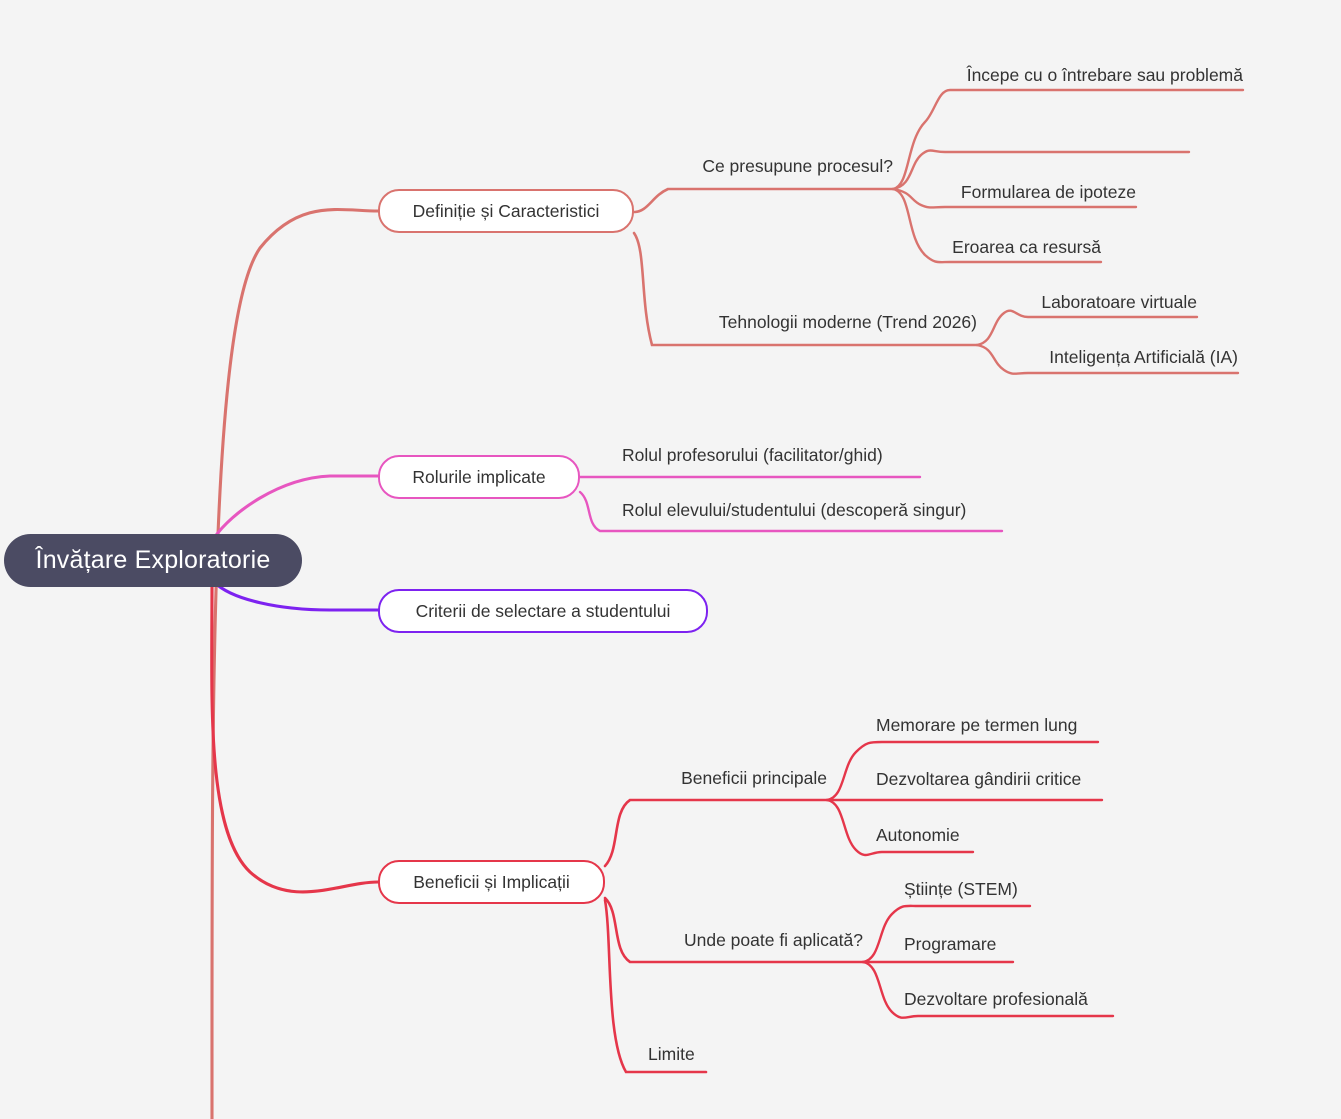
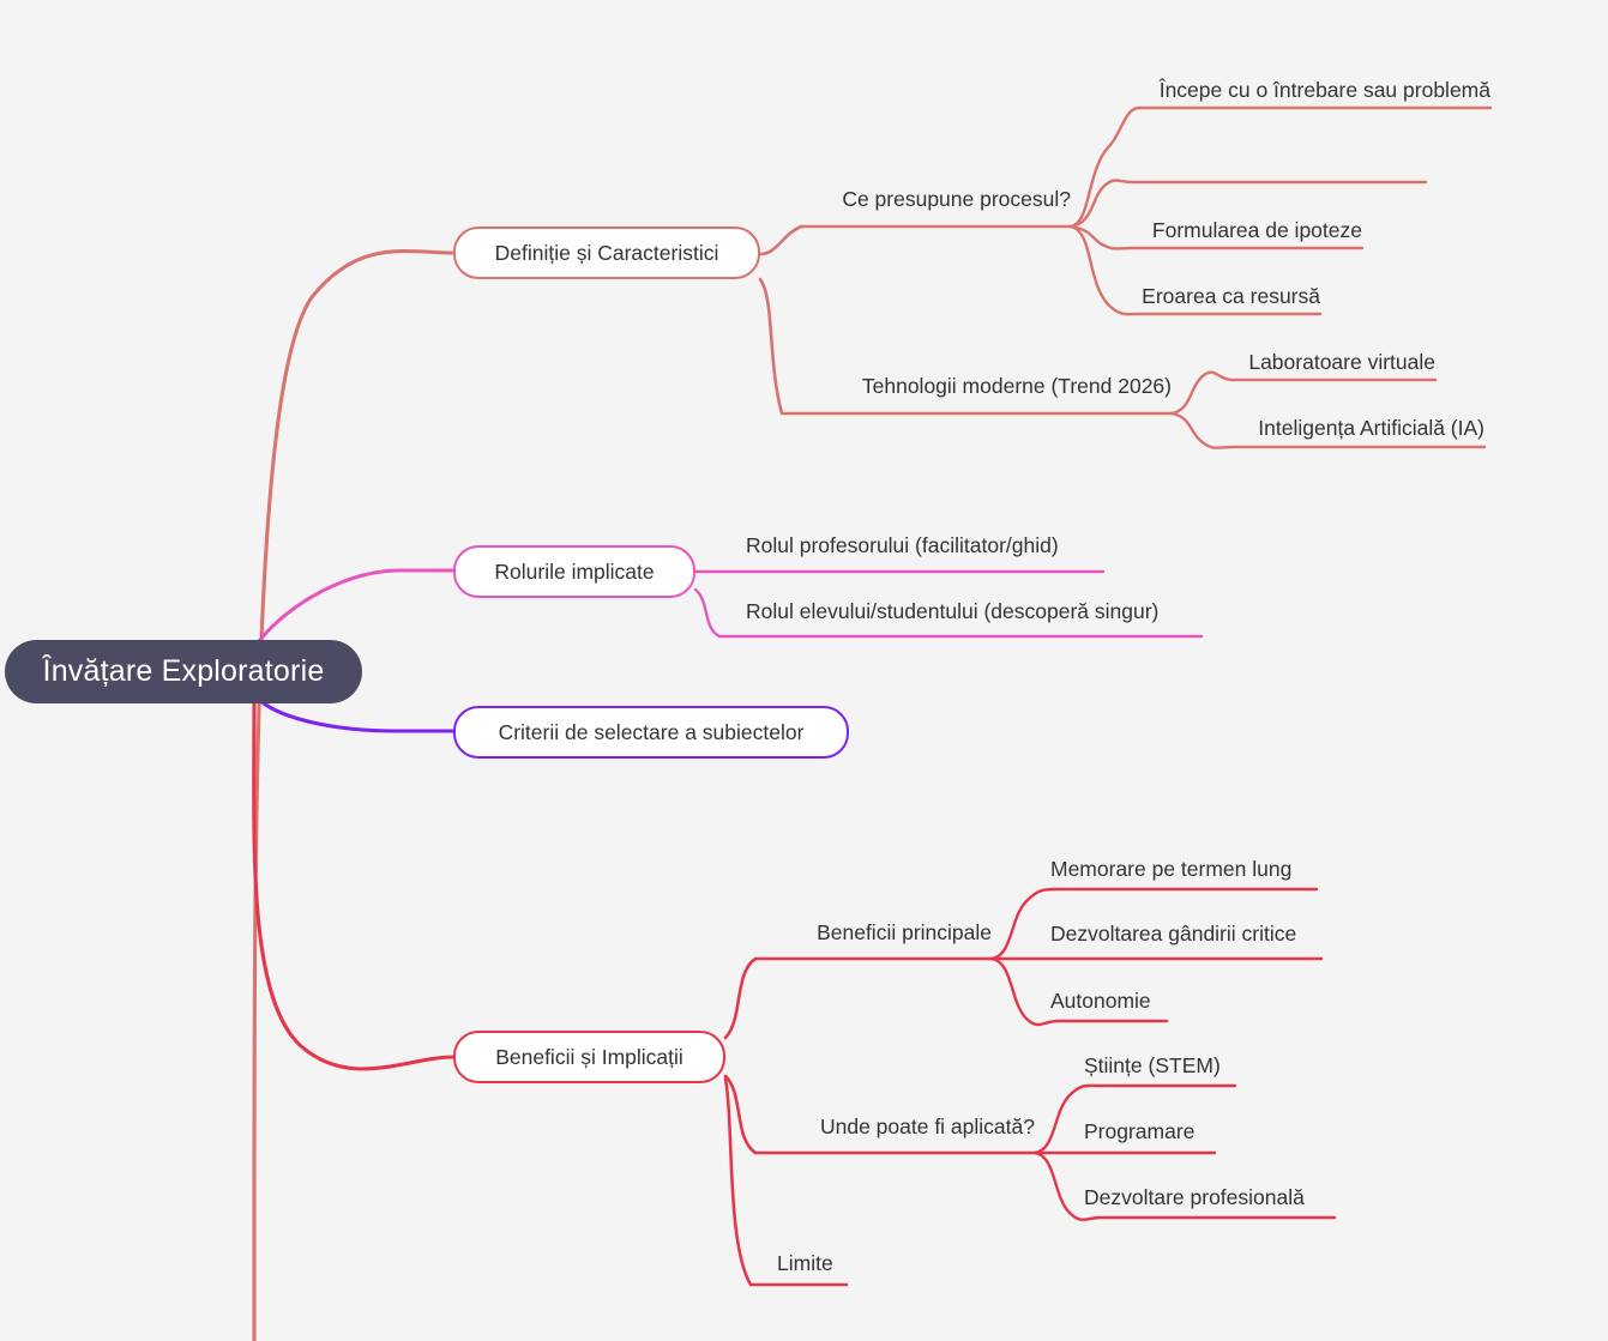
  Învățare Exploratorie
  Definiție și Caracteristici
  Ce presupune procesul?
  Începe cu o întrebare sau problemă
  Formularea de ipoteze
  Eroarea ca resursă
  Tehnologii moderne (Trend 2026)
  Laboratoare virtuale
  Inteligența Artificială (IA)
  Rolurile implicate
  Rolul profesorului (facilitator/ghid)
  Rolul elevului/studentului (descoperă singur)
- Criterii de selectare a studentului
+ Criterii de selectare a subiectelor
  Beneficii și Implicații
  Beneficii principale
  Memorare pe termen lung
  Dezvoltarea gândirii critice
  Autonomie
  Unde poate fi aplicată?
  Științe (STEM)
  Programare
  Dezvoltare profesională
  Limite
